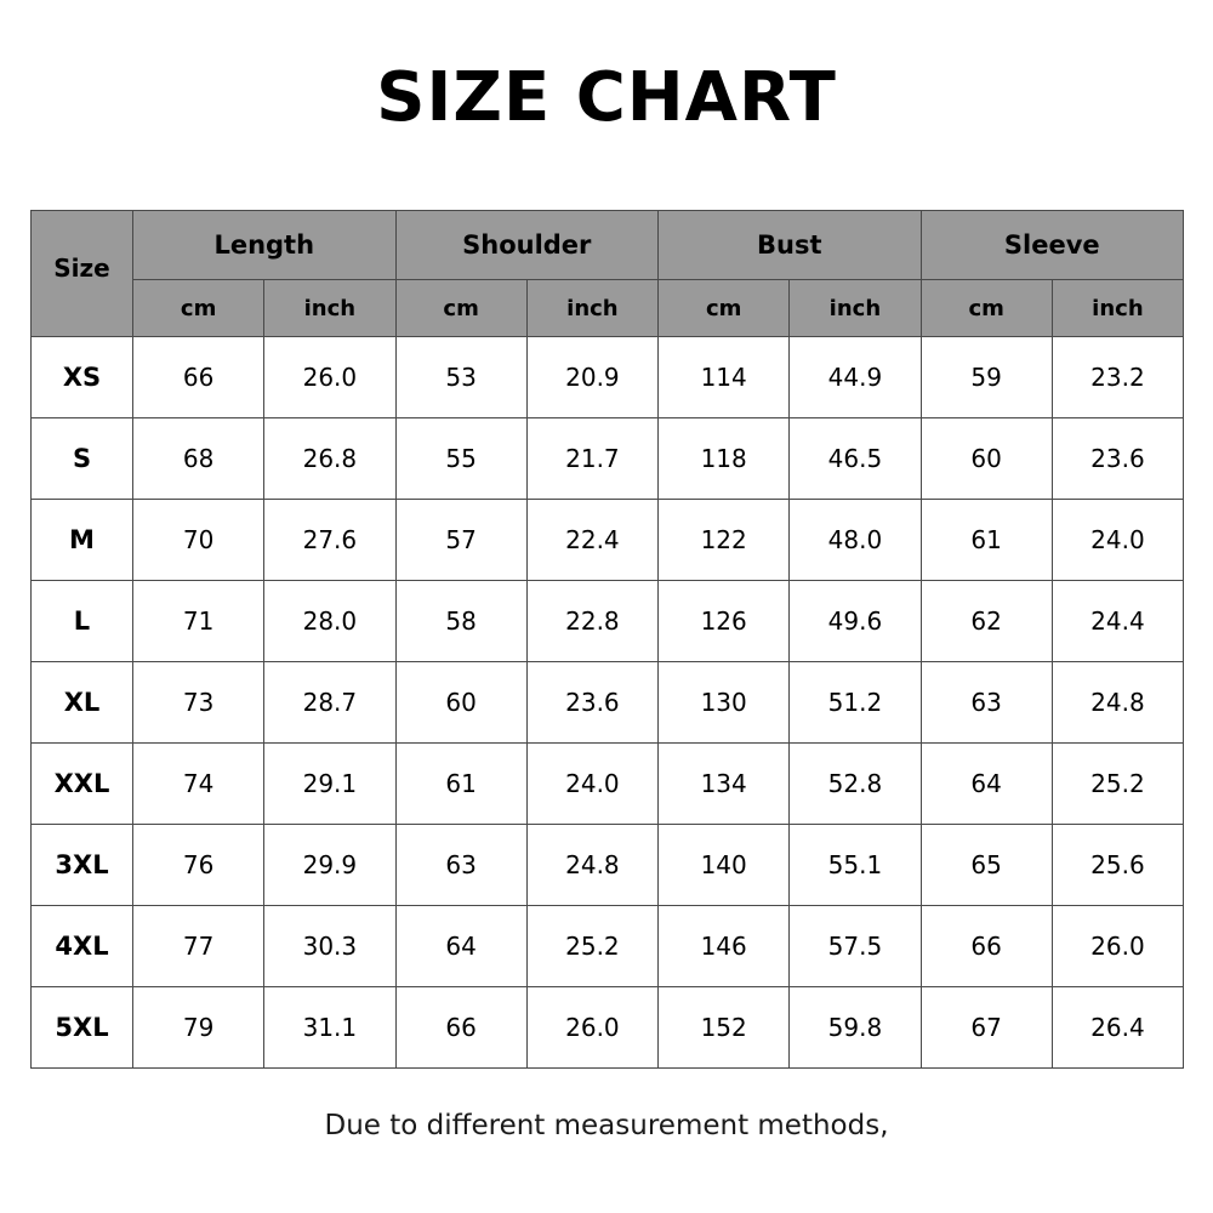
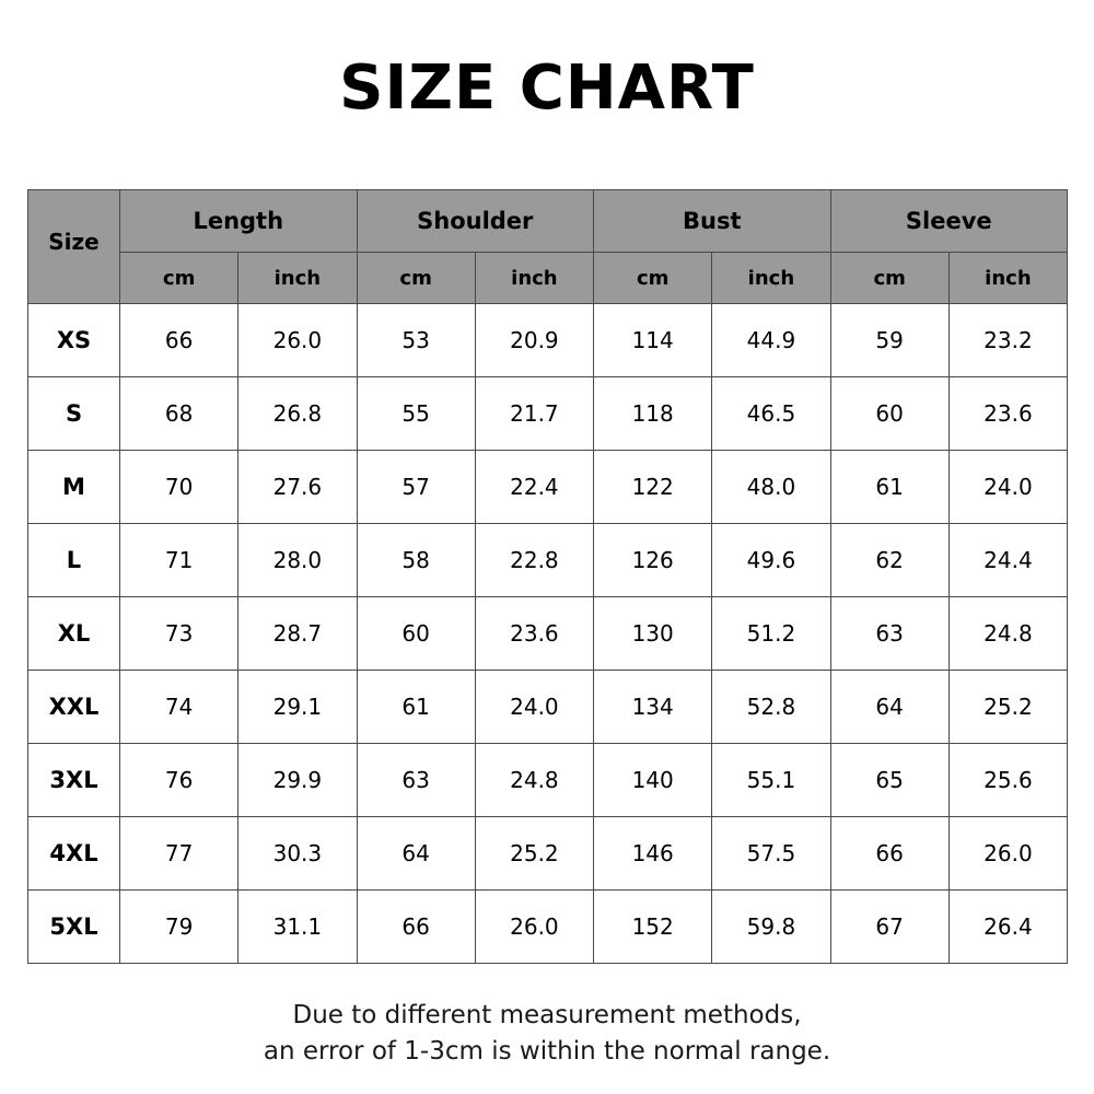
  SIZE CHART
  Size	Length	Shoulder	Bust	Sleeve
  cm	inch	cm	inch	cm	inch	cm	inch
  XS	66	26.0	53	20.9	114	44.9	59	23.2
  S	68	26.8	55	21.7	118	46.5	60	23.6
  M	70	27.6	57	22.4	122	48.0	61	24.0
  L	71	28.0	58	22.8	126	49.6	62	24.4
  XL	73	28.7	60	23.6	130	51.2	63	24.8
  XXL	74	29.1	61	24.0	134	52.8	64	25.2
  3XL	76	29.9	63	24.8	140	55.1	65	25.6
  4XL	77	30.3	64	25.2	146	57.5	66	26.0
  5XL	79	31.1	66	26.0	152	59.8	67	26.4
  Due to different measurement methods,
+ an error of 1-3cm is within the normal range.
